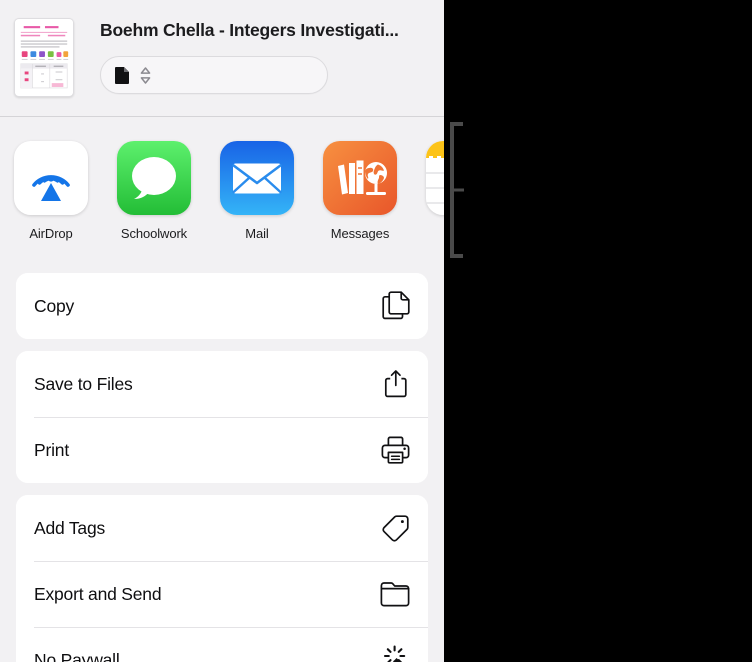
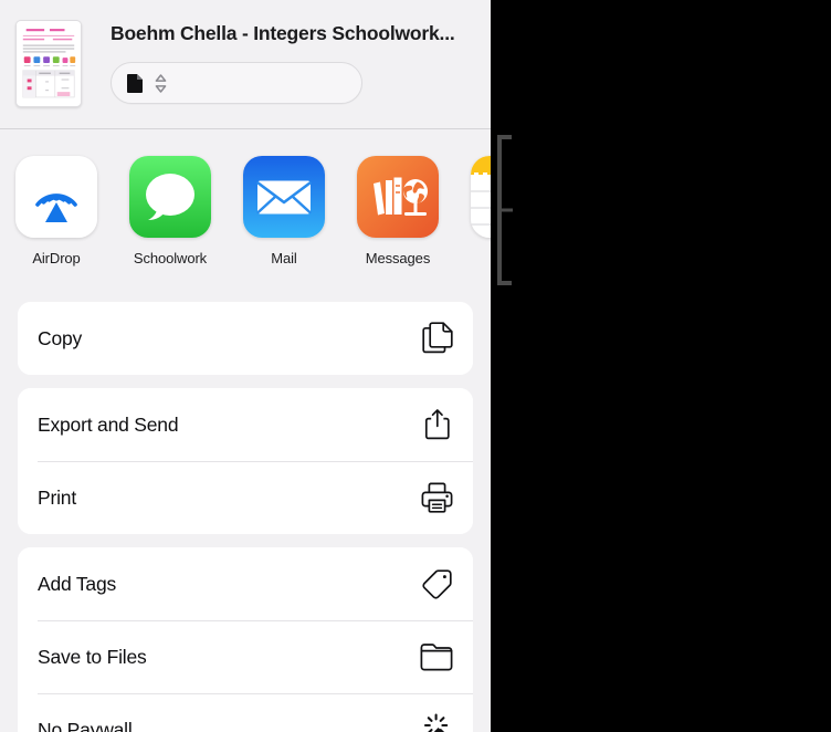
- Boehm Chella - Integers Investigati...
+ Boehm Chella - Integers Schoolwork...
  AirDrop
  Schoolwork
  Mail
  Messages
  Copy
- Save to Files
+ Export and Send
  Print
  Add Tags
- Export and Send
+ Save to Files
  No Paywall
